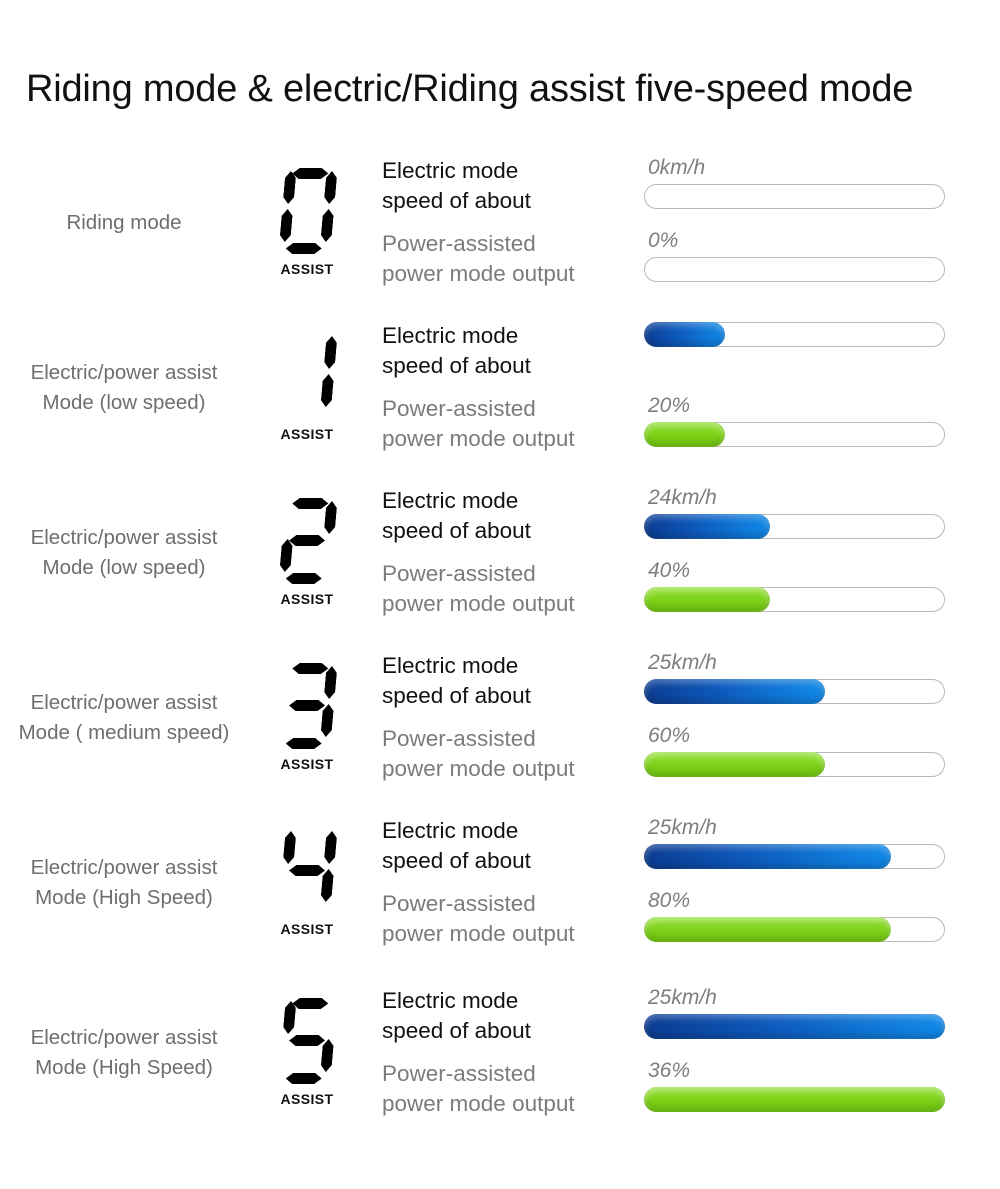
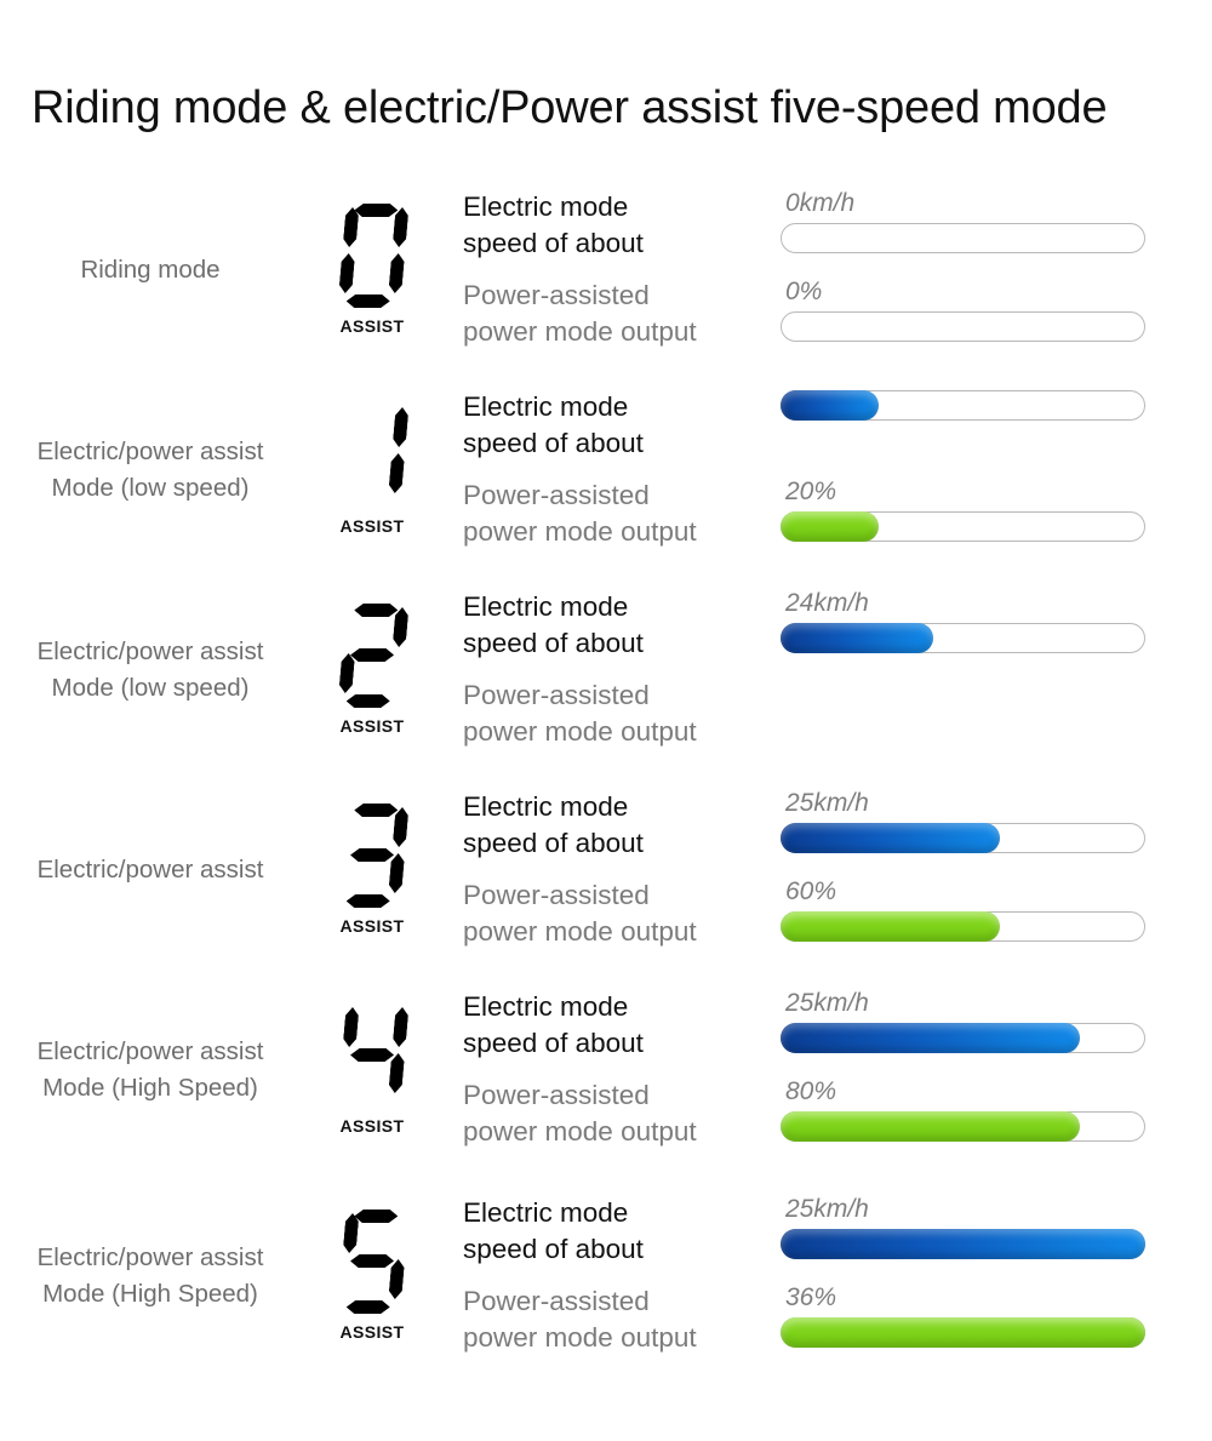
- Riding mode & electric/Riding assist five-speed mode
+ Riding mode & electric/Power assist five-speed mode
  Riding mode
  ASSIST
  Electric mode
  speed of about
  0km/h
  Power-assisted
  power mode output
  0%
  Electric/power assist
  Mode (low speed)
  ASSIST
  Electric mode
  speed of about
  Power-assisted
  power mode output
  20%
  Electric/power assist
  Mode (low speed)
  ASSIST
  Electric mode
  speed of about
  24km/h
  Power-assisted
  power mode output
- 40%
  Electric/power assist
- Mode ( medium speed)
  ASSIST
  Electric mode
  speed of about
  25km/h
  Power-assisted
  power mode output
  60%
  Electric/power assist
  Mode (High Speed)
  ASSIST
  Electric mode
  speed of about
  25km/h
  Power-assisted
  power mode output
  80%
  Electric/power assist
  Mode (High Speed)
  ASSIST
  Electric mode
  speed of about
  25km/h
  Power-assisted
  power mode output
  36%
